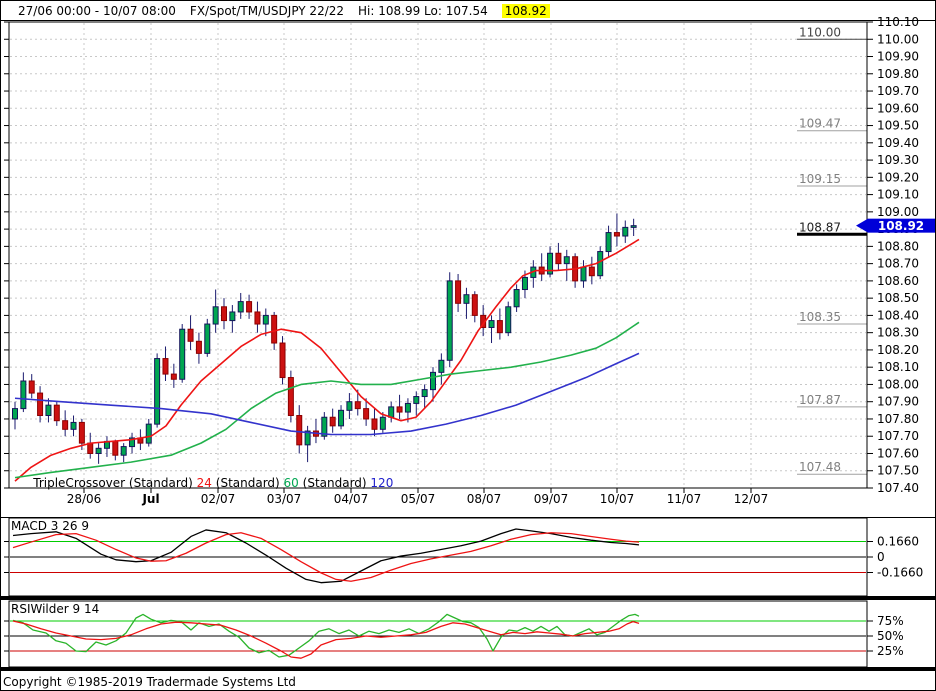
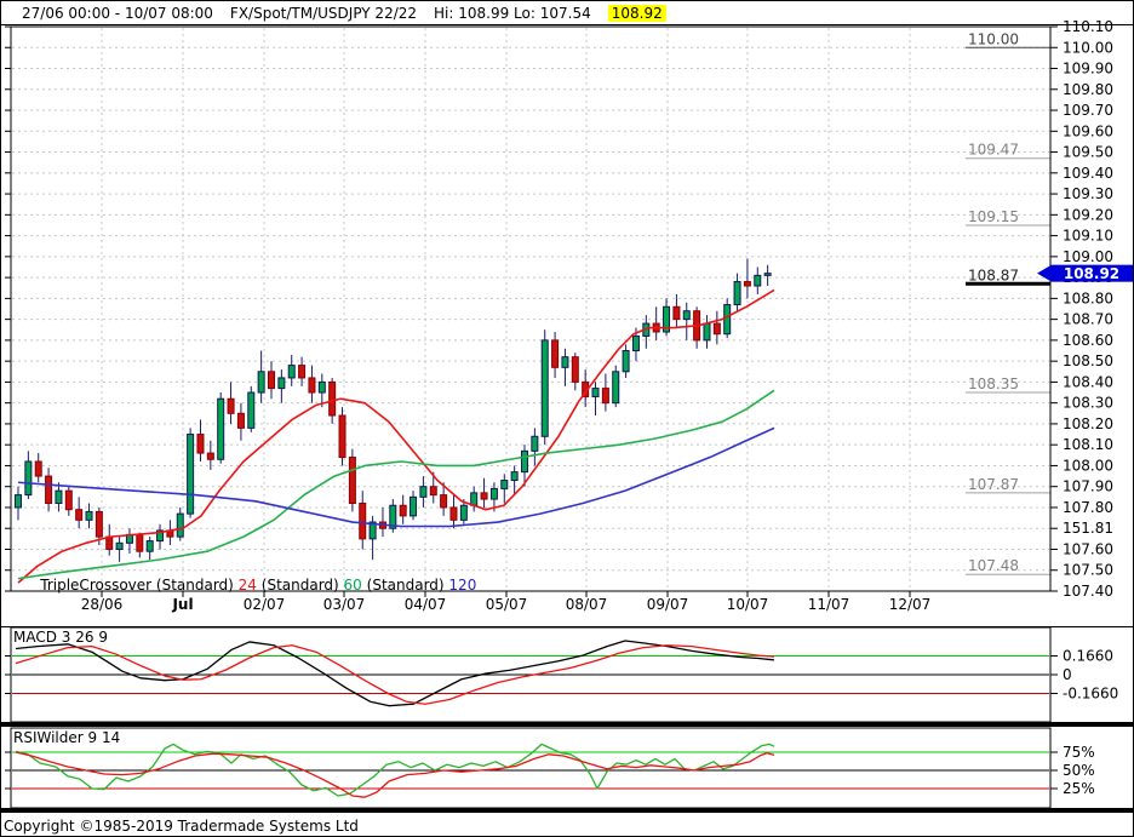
  27/06 00:00 - 10/07 08:00
  FX/Spot/TM/USDJPY 22/22
  Hi: 108.99 Lo: 107.54
  108.92
  110.10
  110.00
  109.90
  109.80
  109.70
  109.60
  109.50
  109.40
  109.30
  109.20
  109.10
  109.00
  108.80
  108.70
  108.60
  108.50
  108.40
  108.30
  108.20
  108.10
  108.00
  107.90
  107.80
- 107.70
+ 151.81
  107.60
  107.50
  107.40
  28/06
  Jul
  02/07
  03/07
  04/07
  05/07
  08/07
  09/07
  10/07
  11/07
  12/07
  110.00
  109.47
  109.15
  108.87
  108.35
  107.87
  107.48
  108.92
  0.1660
  0
  -0.1660
  75%
  50%
  25%
  TripleCrossover (Standard) 24 (Standard) 60 (Standard) 120
  MACD 3 26 9
  RSIWilder 9 14
  Copyright ©1985-2019 Tradermade Systems Ltd
